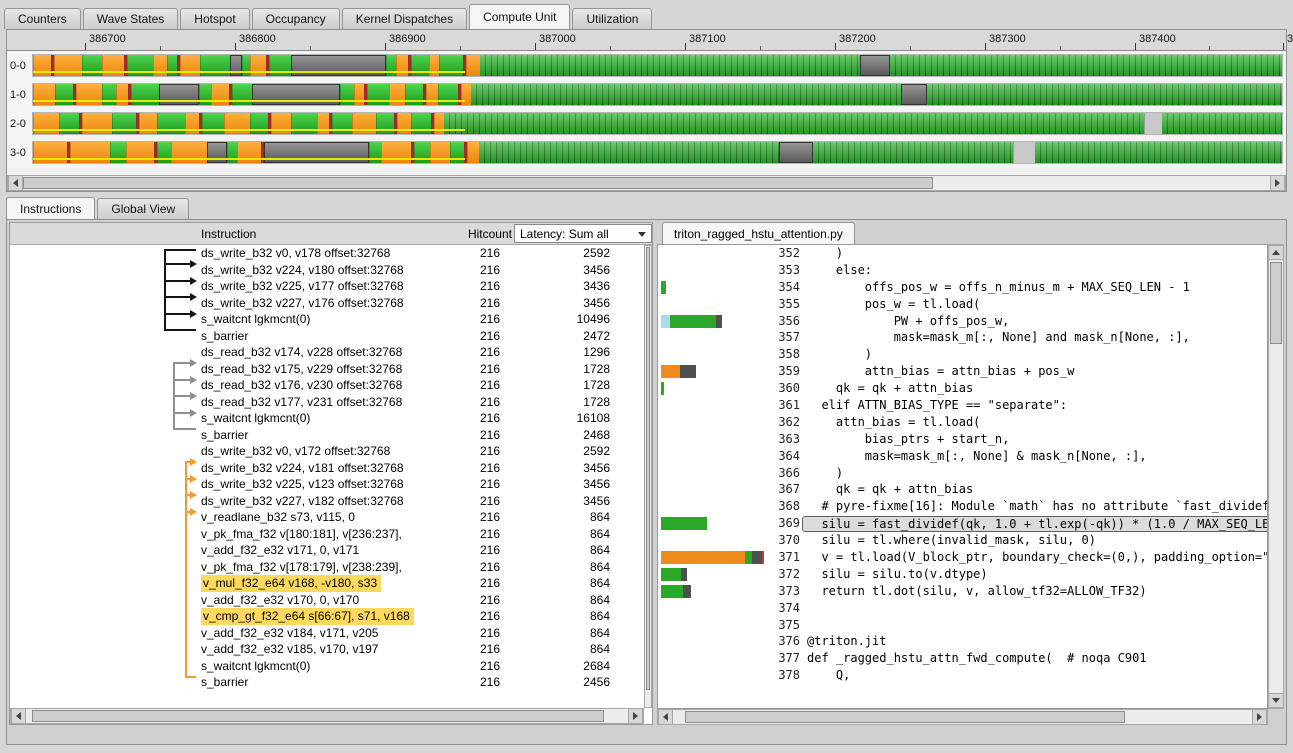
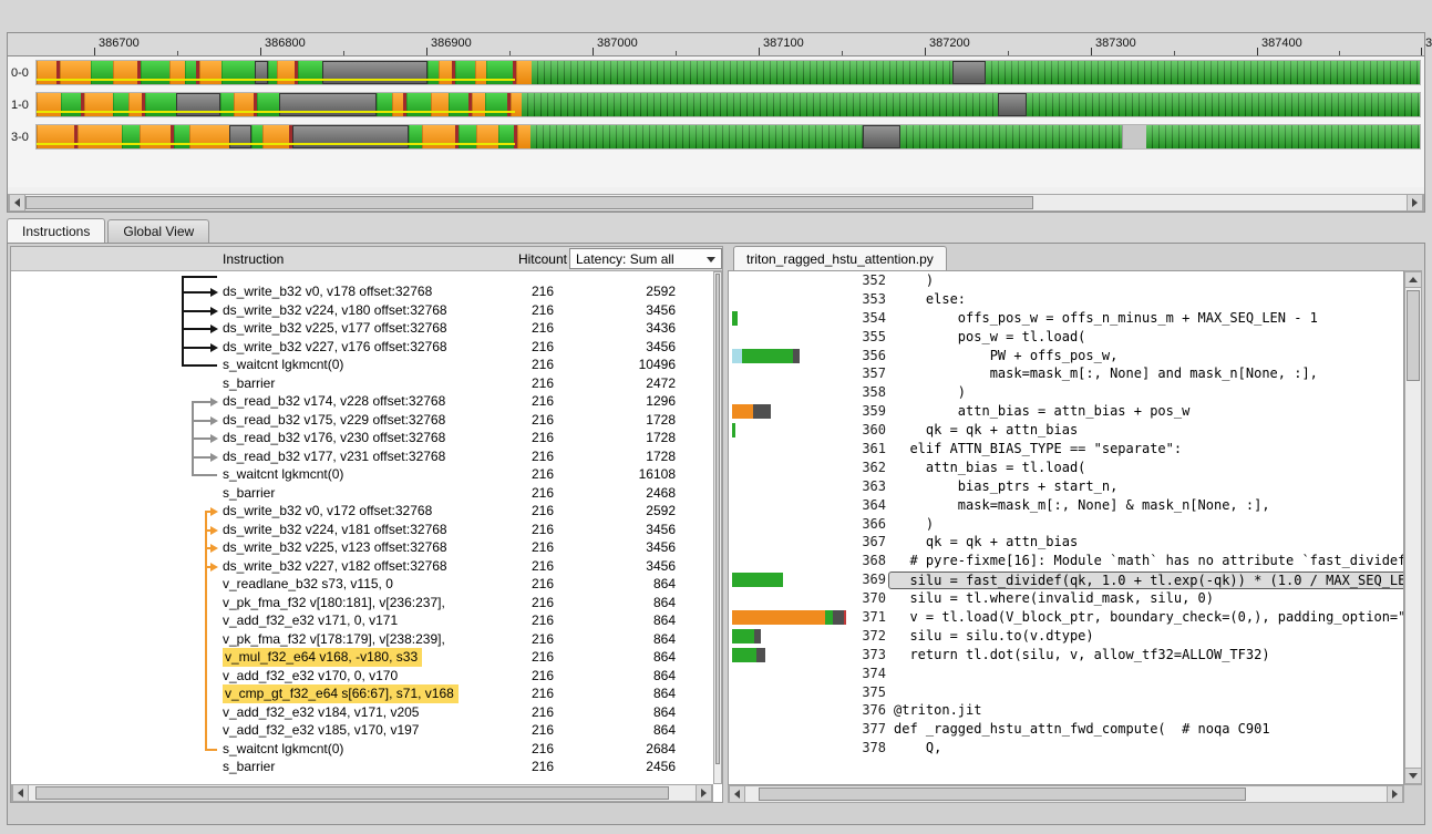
- Counters
- Wave States
- Hotspot
- Occupancy
- Kernel Dispatches
- Compute Unit
- Utilization
  386700
  386800
  386900
  387000
  387100
  387200
  387300
  387400
  0-0
  1-0
- 2-0
  3-0
  Instructions
  Global View
  Instruction
  Hitcount
  Latency: Sum all
+ _
  ds_write_b32 v0, v178 offset:32768
  216
  2592
  ds_write_b32 v224, v180 offset:32768
  216
  3456
  ds_write_b32 v225, v177 offset:32768
  216
  3436
  ds_write_b32 v227, v176 offset:32768
  216
  3456
  s_waitcnt lgkmcnt(0)
  216
  10496
  s_barrier
  216
  2472
  ds_read_b32 v174, v228 offset:32768
  216
  1296
  ds_read_b32 v175, v229 offset:32768
  216
  1728
  ds_read_b32 v176, v230 offset:32768
  216
  1728
  ds_read_b32 v177, v231 offset:32768
  216
  1728
  s_waitcnt lgkmcnt(0)
  216
  16108
  s_barrier
  216
  2468
  ds_write_b32 v0, v172 offset:32768
  216
  2592
  ds_write_b32 v224, v181 offset:32768
  216
  3456
  ds_write_b32 v225, v123 offset:32768
  216
  3456
  ds_write_b32 v227, v182 offset:32768
  216
  3456
  v_readlane_b32 s73, v115, 0
  216
  864
  v_pk_fma_f32 v[180:181], v[236:237],
  216
  864
  v_add_f32_e32 v171, 0, v171
  216
  864
  v_pk_fma_f32 v[178:179], v[238:239],
  216
  864
  v_mul_f32_e64 v168, -v180, s33
  216
  864
  v_add_f32_e32 v170, 0, v170
  216
  864
  v_cmp_gt_f32_e64 s[66:67], s71, v168
  216
  864
  v_add_f32_e32 v184, v171, v205
  216
  864
  v_add_f32_e32 v185, v170, v197
  216
  864
  s_waitcnt lgkmcnt(0)
  216
  2684
  s_barrier
  216
  2456
  triton_ragged_hstu_attention.py
  352
  )
  353
  else:
  354
  offs_pos_w = offs_n_minus_m + MAX_SEQ_LEN - 1
  355
  pos_w = tl.load(
  356
  PW + offs_pos_w,
  357
  mask=mask_m[:, None] and mask_n[None, :],
  358
  )
  359
  attn_bias = attn_bias + pos_w
  360
  qk = qk + attn_bias
  361
  elif ATTN_BIAS_TYPE == "separate":
  362
  attn_bias = tl.load(
  363
  bias_ptrs + start_n,
  364
  mask=mask_m[:, None] & mask_n[None, :],
  366
  )
  367
  qk = qk + attn_bias
  368
  # pyre-fixme[16]: Module `math` has no attribute `fast_dividef
  369
  silu = fast_dividef(qk, 1.0 + tl.exp(-qk)) * (1.0 / MAX_SEQ_LE
  370
  silu = tl.where(invalid_mask, silu, 0)
  371
  v = tl.load(V_block_ptr, boundary_check=(0,), padding_option="
  372
  silu = silu.to(v.dtype)
  373
  return tl.dot(silu, v, allow_tf32=ALLOW_TF32)
  374
  375
  376
  @triton.jit
  377
  def _ragged_hstu_attn_fwd_compute( # noqa C901
  378
  Q,
